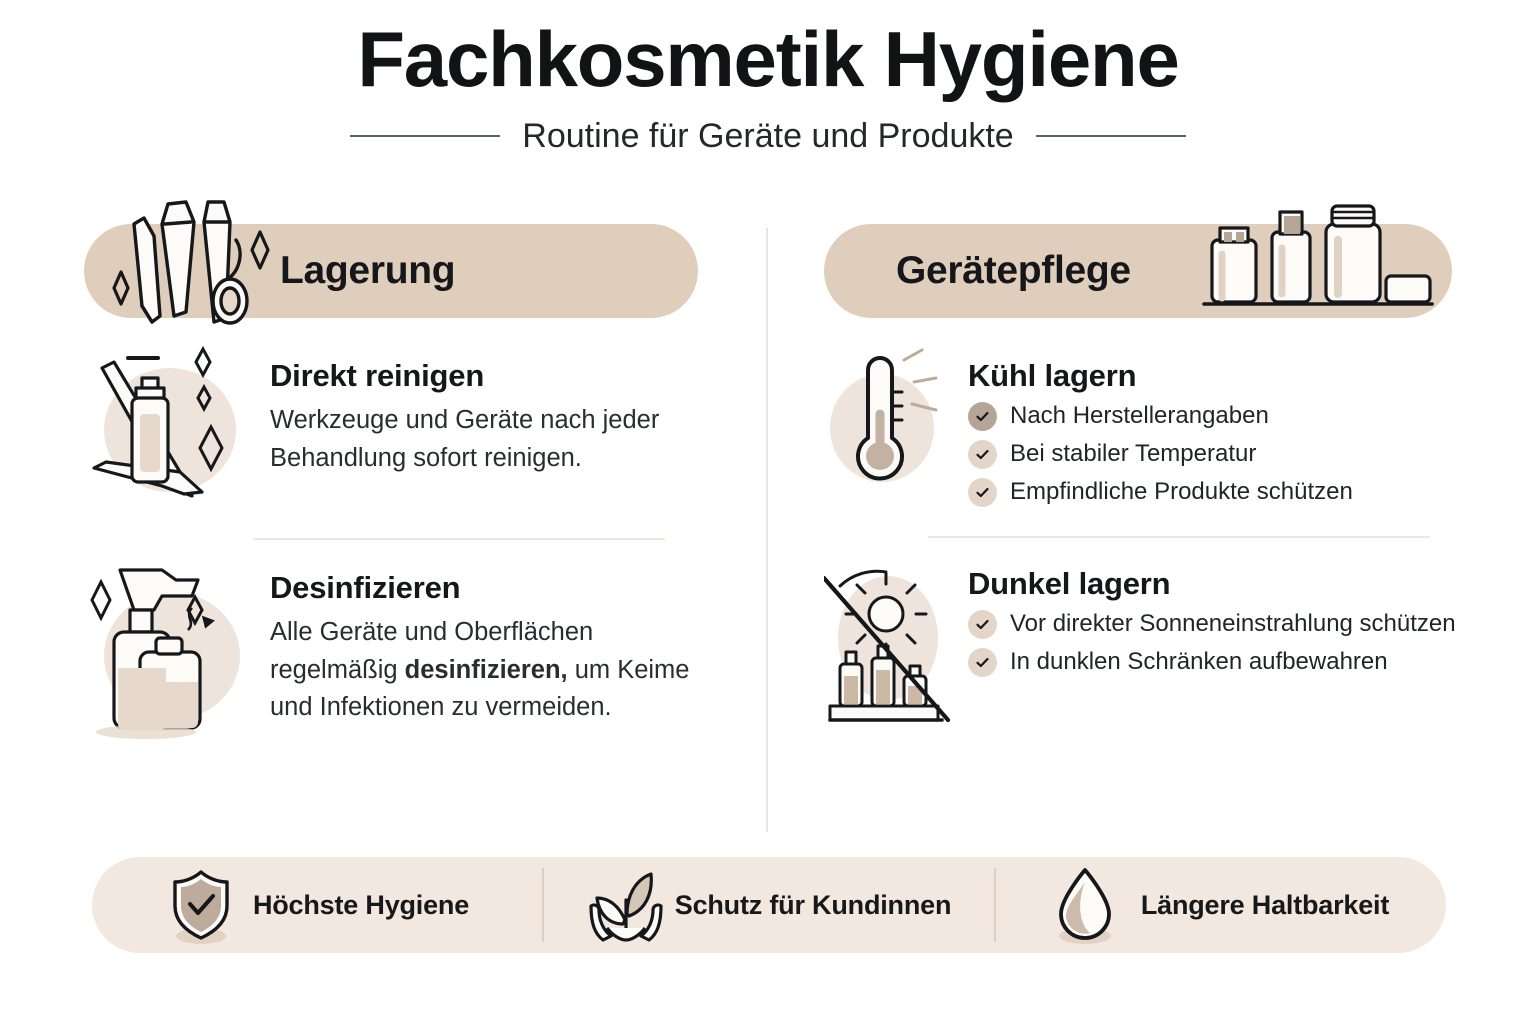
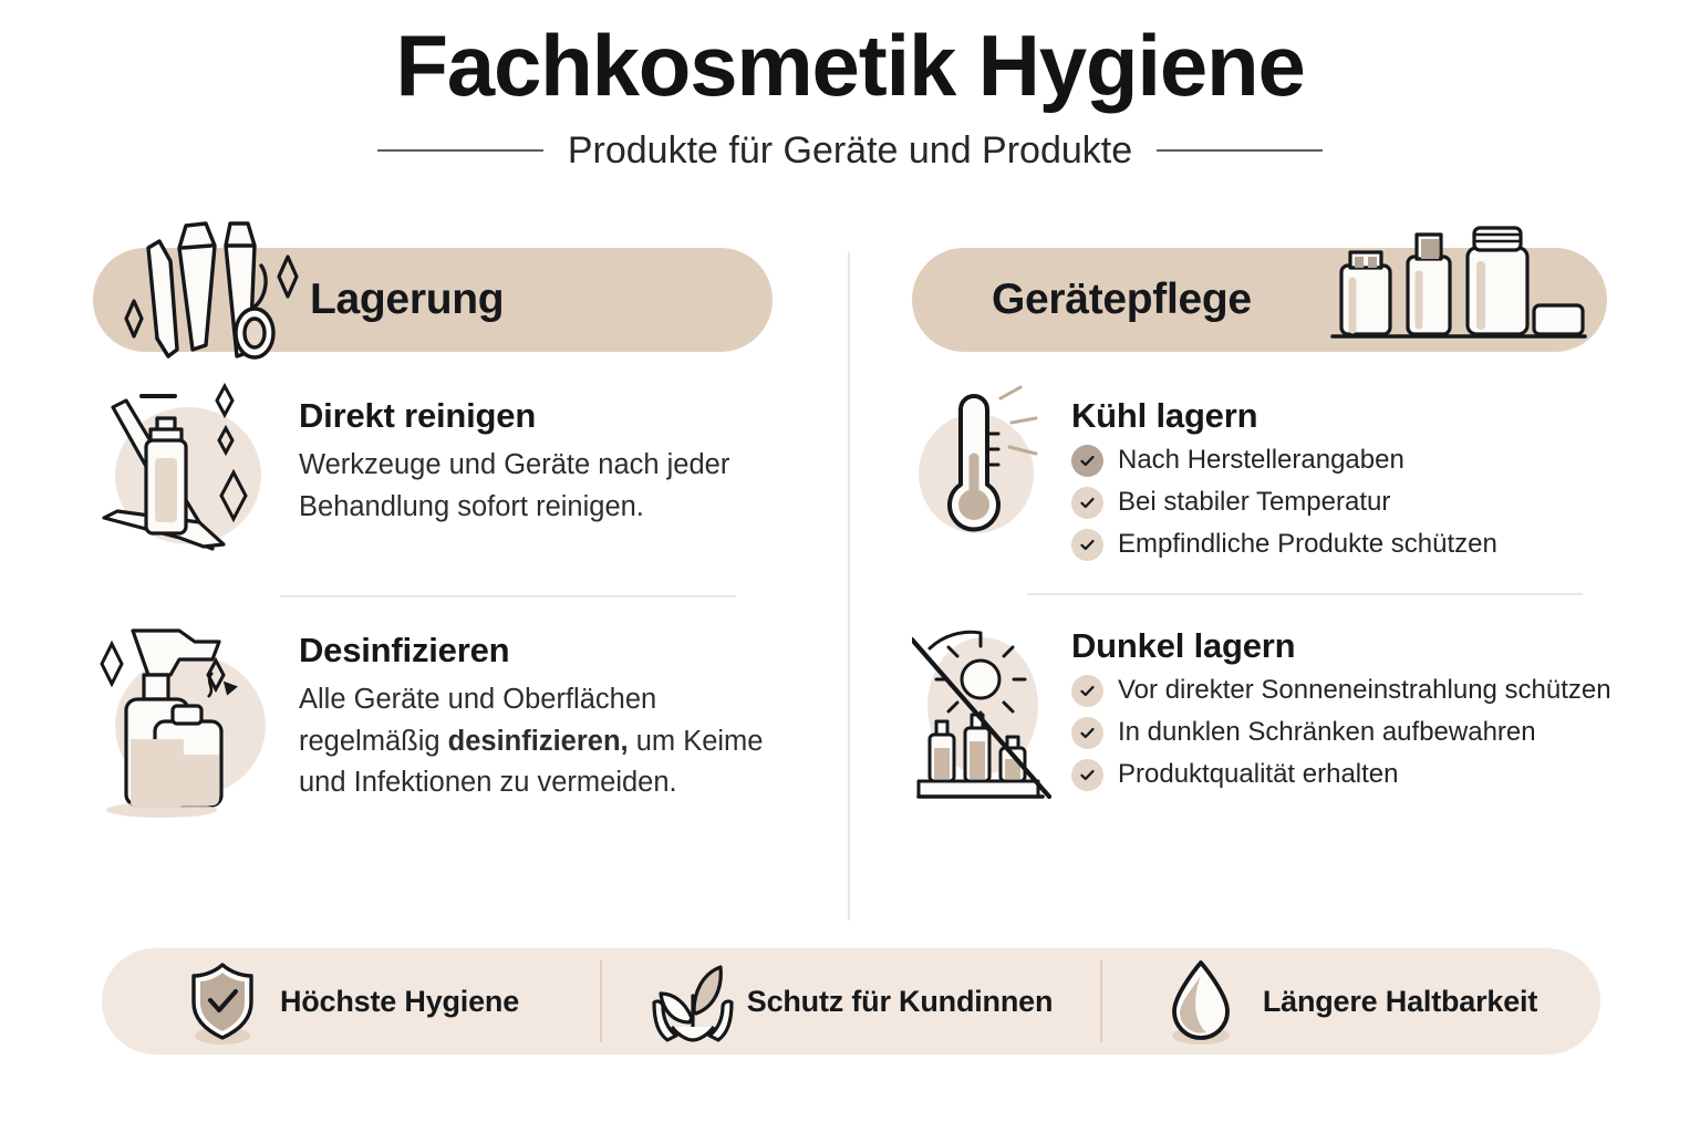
  Fachkosmetik Hygiene
- Routine für Geräte und Produkte
+ Produkte für Geräte und Produkte
  Lagerung
  Direkt reinigen
  Werkzeuge und Geräte nach jeder Behandlung sofort reinigen.
  Desinfizieren
  Alle Geräte und Oberflächen regelmäßig desinfizieren, um Keime und Infektionen zu vermeiden.
  Gerätepflege
  Kühl lagern
  Nach Herstellerangaben
  Bei stabiler Temperatur
  Empfindliche Produkte schützen
  Dunkel lagern
  Vor direkter Sonneneinstrahlung schützen
  In dunklen Schränken aufbewahren
+ Produktqualität erhalten
  Höchste Hygiene
  Schutz für Kundinnen
  Längere Haltbarkeit
